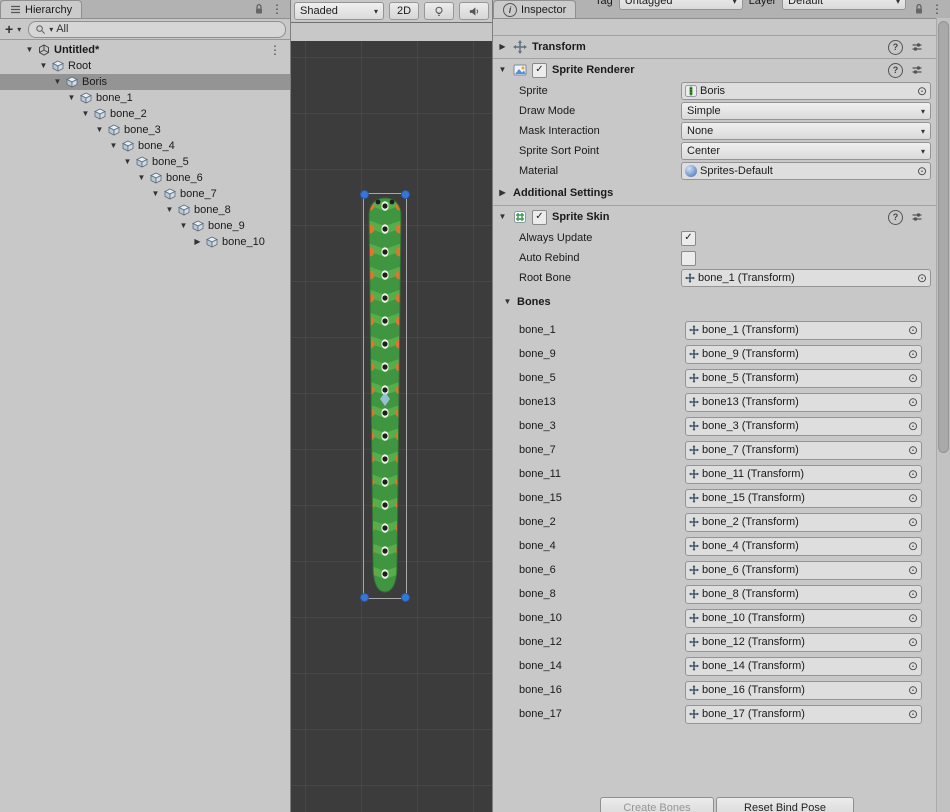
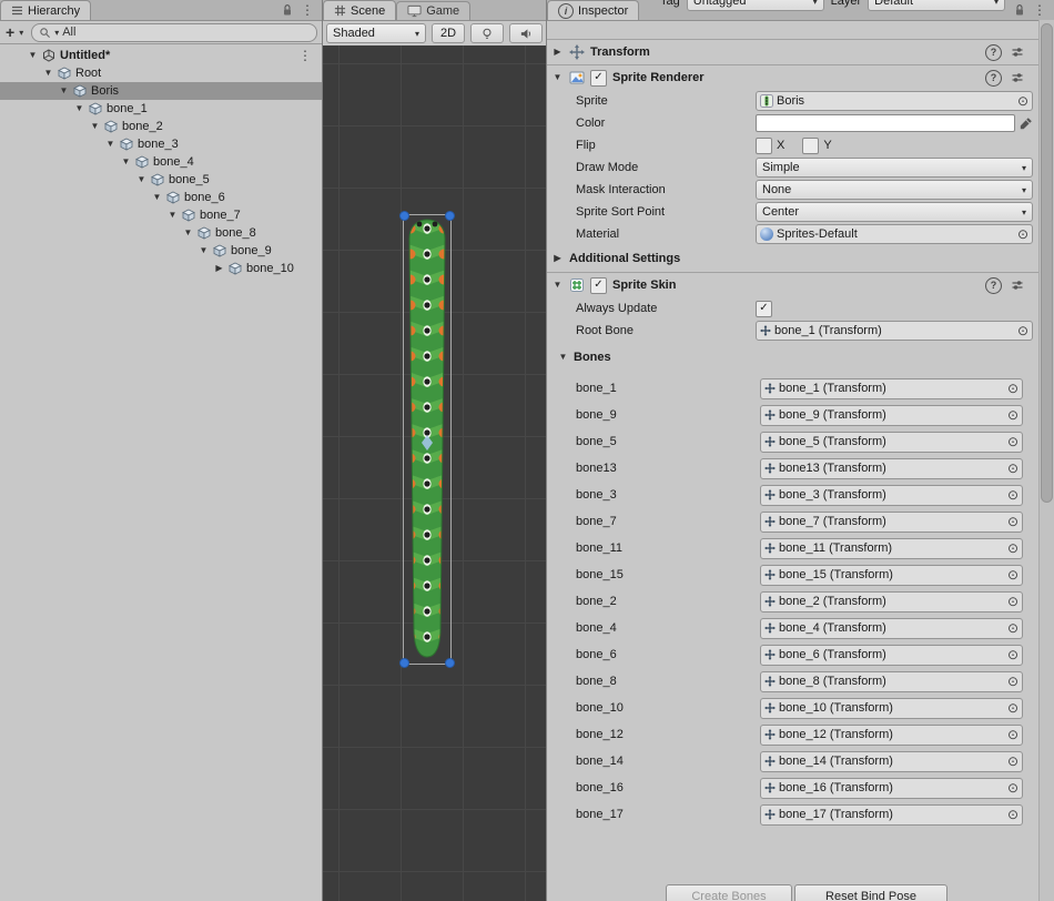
  Hierarchy
  ⋮
  +
  ▾
  ▾
  All
  ▼
  Untitled*
  ⋮
  ▼
  Root
  ▼
  Boris
  ▼
  bone_1
  ▼
  bone_2
  ▼
  bone_3
  ▼
  bone_4
  ▼
  bone_5
  ▼
  bone_6
  ▼
  bone_7
  ▼
  bone_8
  ▼
  bone_9
  ▶
  bone_10
+ Scene
+ Game
  Shaded
  ▾
  2D
  i
  Inspector
  Tag
  Untagged
  ▾
  Layer
  Default
  ▾
  ⋮
  ▶
  Transform
  ?
  ▼
  ✓
  Sprite Renderer
  ?
  Sprite
  Boris
  ⊙
+ Color
+ Flip
+ X
+ Y
  Draw Mode
  Simple
  ▾
  Mask Interaction
  None
  ▾
  Sprite Sort Point
  Center
  ▾
  Material
  Sprites-Default
  ⊙
  ▶
  Additional Settings
  ▼
  ✓
  Sprite Skin
  ?
  Always Update
  ✓
- Auto Rebind
  Root Bone
  bone_1 (Transform)
  ⊙
  ▼
  Bones
  bone_1
  bone_1 (Transform)
  ⊙
  bone_9
  bone_9 (Transform)
  ⊙
  bone_5
  bone_5 (Transform)
  ⊙
  bone13
  bone13 (Transform)
  ⊙
  bone_3
  bone_3 (Transform)
  ⊙
  bone_7
  bone_7 (Transform)
  ⊙
  bone_11
  bone_11 (Transform)
  ⊙
  bone_15
  bone_15 (Transform)
  ⊙
  bone_2
  bone_2 (Transform)
  ⊙
  bone_4
  bone_4 (Transform)
  ⊙
  bone_6
  bone_6 (Transform)
  ⊙
  bone_8
  bone_8 (Transform)
  ⊙
  bone_10
  bone_10 (Transform)
  ⊙
  bone_12
  bone_12 (Transform)
  ⊙
  bone_14
  bone_14 (Transform)
  ⊙
  bone_16
  bone_16 (Transform)
  ⊙
  bone_17
  bone_17 (Transform)
  ⊙
  Create Bones
  Reset Bind Pose
